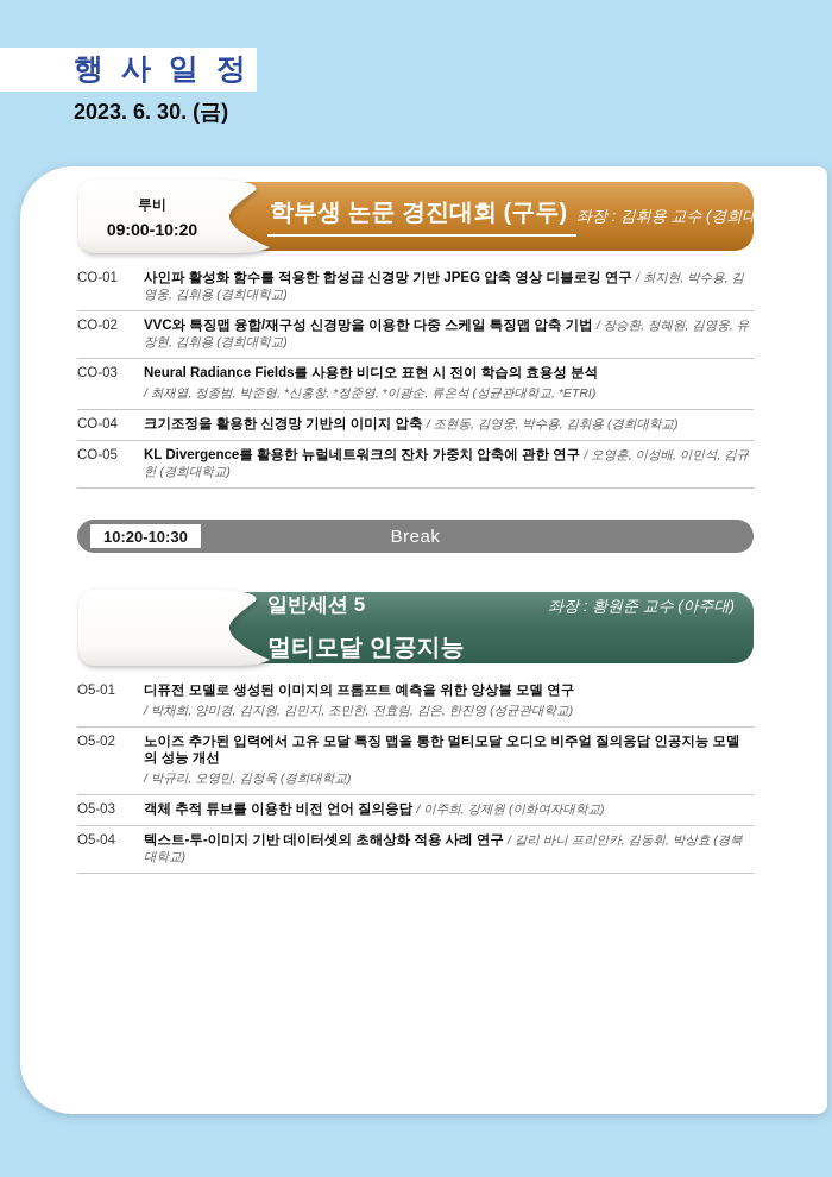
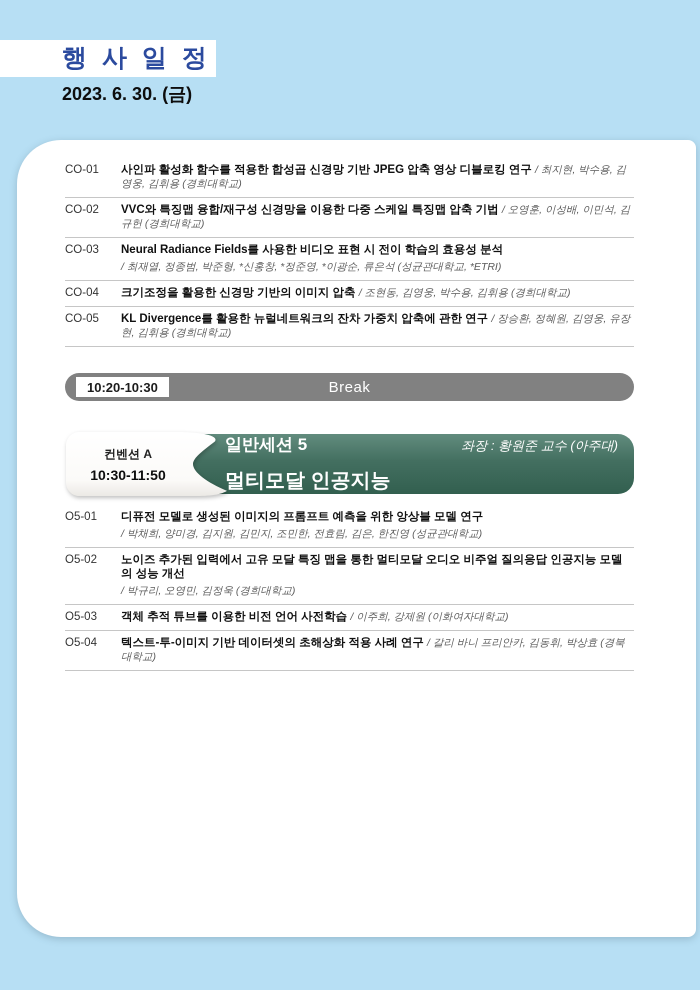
  행 사 일 정
  2023. 6. 30. (금)
- 학부생 논문 경진대회 (구두)
- 좌장 : 김휘용 교수 (경희대)
- 루비
- 09:00-10:20
  CO-01
  사인파 활성화 함수를 적용한 합성곱 신경망 기반 JPEG 압축 영상 디블로킹 연구 / 최지현, 박수용, 김영웅, 김휘용 (경희대학교)
  CO-02
- VVC와 특징맵 융합/재구성 신경망을 이용한 다중 스케일 특징맵 압축 기법 / 장승환, 정혜원, 김영웅, 유장현, 김휘용 (경희대학교)
+ VVC와 특징맵 융합/재구성 신경망을 이용한 다중 스케일 특징맵 압축 기법 / 오영훈, 이성배, 이민석, 김규헌 (경희대학교)
  CO-03
  Neural Radiance Fields를 사용한 비디오 표현 시 전이 학습의 효용성 분석
  / 최재열, 정종범, 박준형, *신홍창, *정준영, *이광순, 류은석 (성균관대학교, *ETRI)
  CO-04
  크기조정을 활용한 신경망 기반의 이미지 압축 / 조현동, 김영웅, 박수용, 김휘용 (경희대학교)
  CO-05
- KL Divergence를 활용한 뉴럴네트워크의 잔차 가중치 압축에 관한 연구 / 오영훈, 이성배, 이민석, 김규헌 (경희대학교)
+ KL Divergence를 활용한 뉴럴네트워크의 잔차 가중치 압축에 관한 연구 / 장승환, 정혜원, 김영웅, 유장현, 김휘용 (경희대학교)
  10:20-10:30
  Break
  일반세션 5
  좌장 : 황원준 교수 (아주대)
  멀티모달 인공지능
+ 컨벤션 A
+ 10:30-11:50
  O5-01
  디퓨전 모델로 생성된 이미지의 프롬프트 예측을 위한 앙상블 모델 연구
  / 박채희, 양미경, 김지원, 김민지, 조민한, 전효림, 김은, 한진영 (성균관대학교)
  O5-02
  노이즈 추가된 입력에서 고유 모달 특징 맵을 통한 멀티모달 오디오 비주얼 질의응답 인공지능 모델의 성능 개선
  / 박규리, 오영민, 김정욱 (경희대학교)
  O5-03
- 객체 추적 튜브를 이용한 비전 언어 질의응답 / 이주희, 강제원 (이화여자대학교)
+ 객체 추적 튜브를 이용한 비전 언어 사전학습 / 이주희, 강제원 (이화여자대학교)
  O5-04
  텍스트-투-이미지 기반 데이터셋의 초해상화 적용 사례 연구 / 갈리 바니 프리안카, 김동휘, 박상효 (경북대학교)
